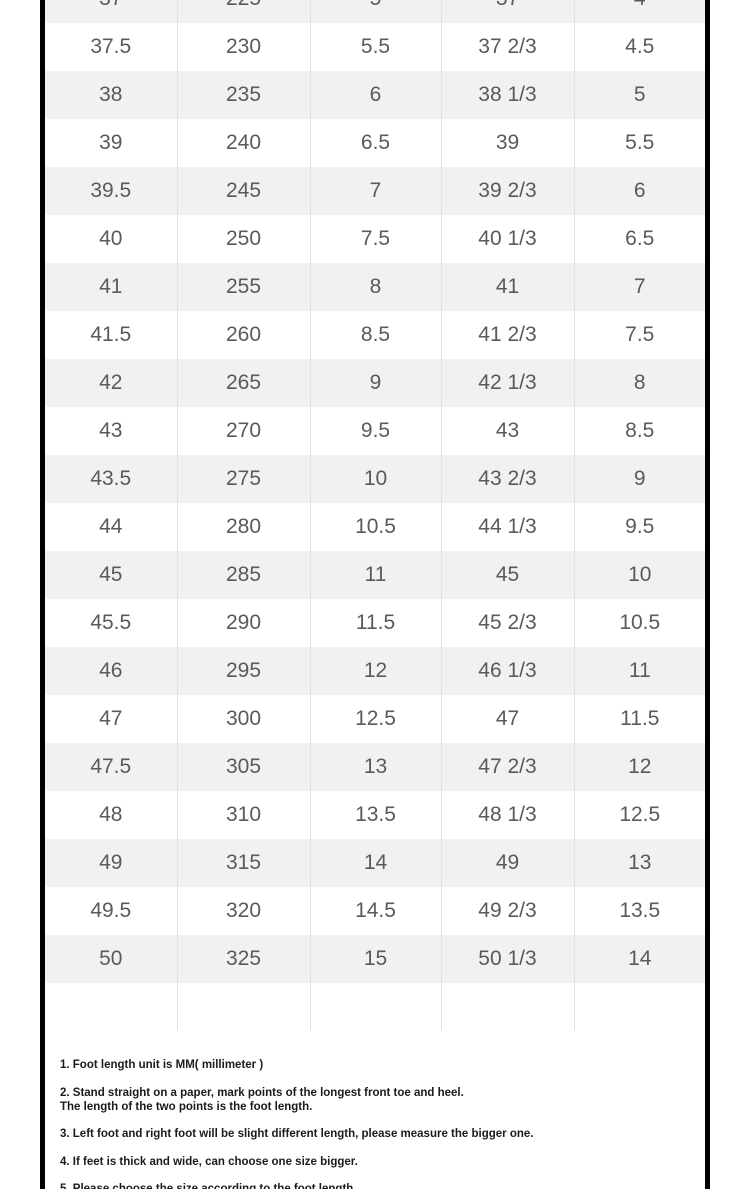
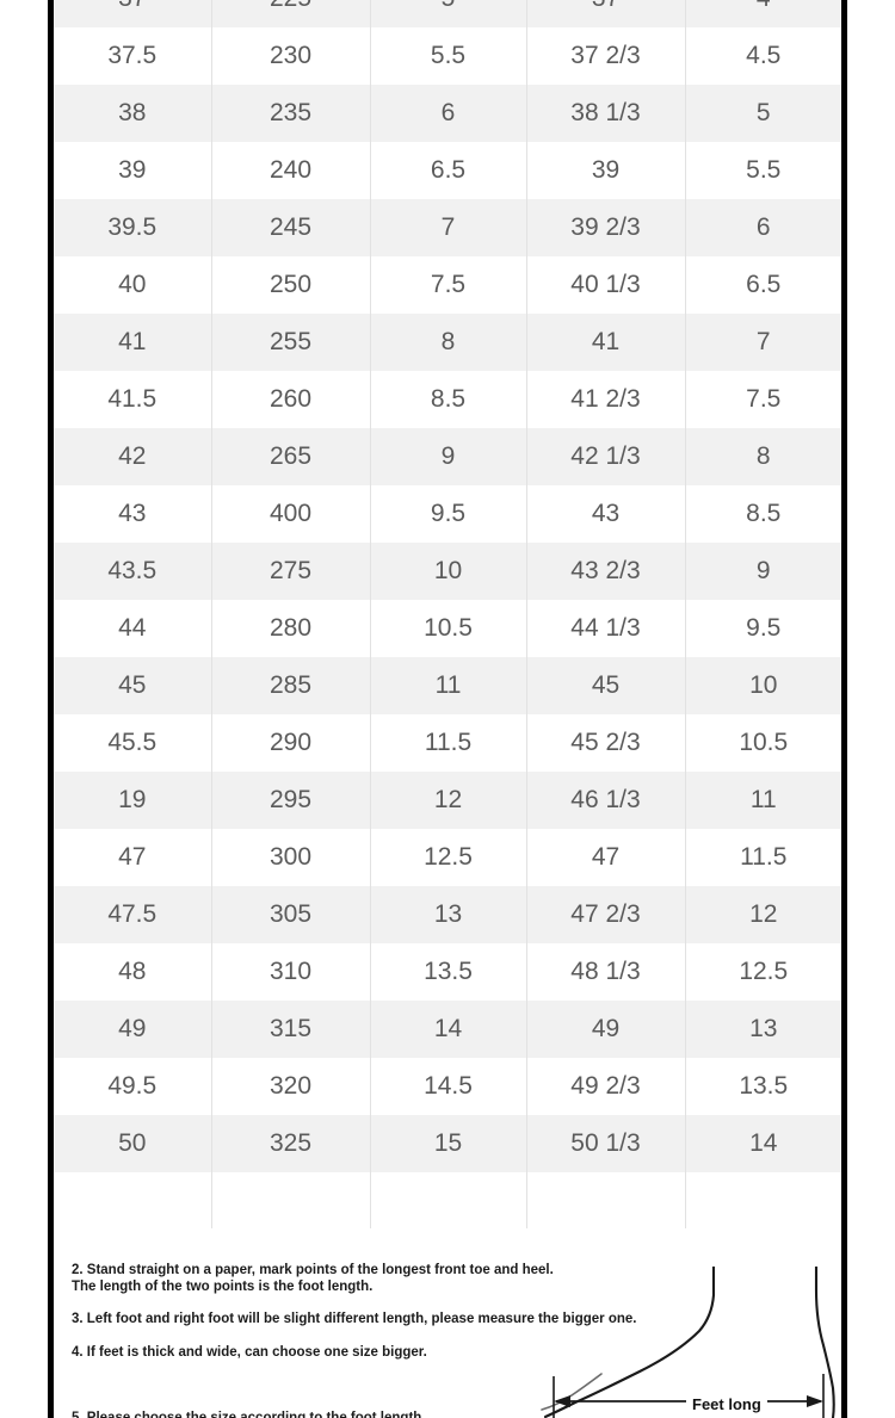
  37.5	230	5.5	37 2/3	4.5
  38	235	6	38 1/3	5
  39	240	6.5	39	5.5
  39.5	245	7	39 2/3	6
  40	250	7.5	40 1/3	6.5
  41	255	8	41	7
  41.5	260	8.5	41 2/3	7.5
  42	265	9	42 1/3	8
- 43	270	9.5	43	8.5
+ 43	400	9.5	43	8.5
  43.5	275	10	43 2/3	9
  44	280	10.5	44 1/3	9.5
  45	285	11	45	10
  45.5	290	11.5	45 2/3	10.5
- 46	295	12	46 1/3	11
+ 19	295	12	46 1/3	11
  47	300	12.5	47	11.5
  47.5	305	13	47 2/3	12
  48	310	13.5	48 1/3	12.5
  49	315	14	49	13
  49.5	320	14.5	49 2/3	13.5
  50	325	15	50 1/3	14
- 1. Foot length unit is MM( millimeter )
  2. Stand straight on a paper, mark points of the longest front toe and heel.
  The length of the two points is the foot length.
  3. Left foot and right foot will be slight different length, please measure the bigger one.
  4. If feet is thick and wide, can choose one size bigger.
+ Feet long
